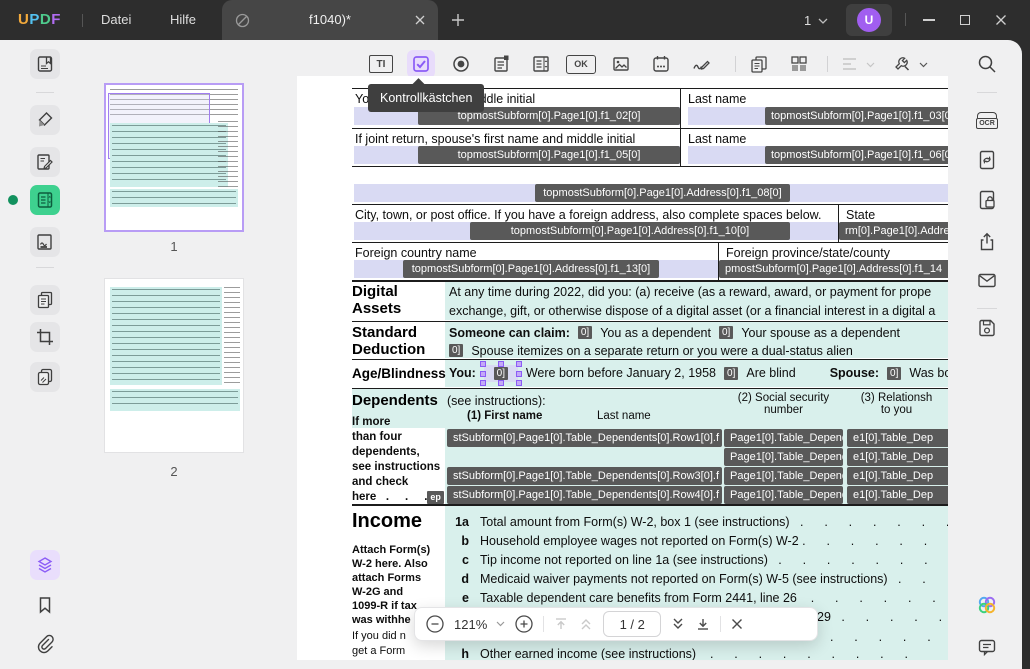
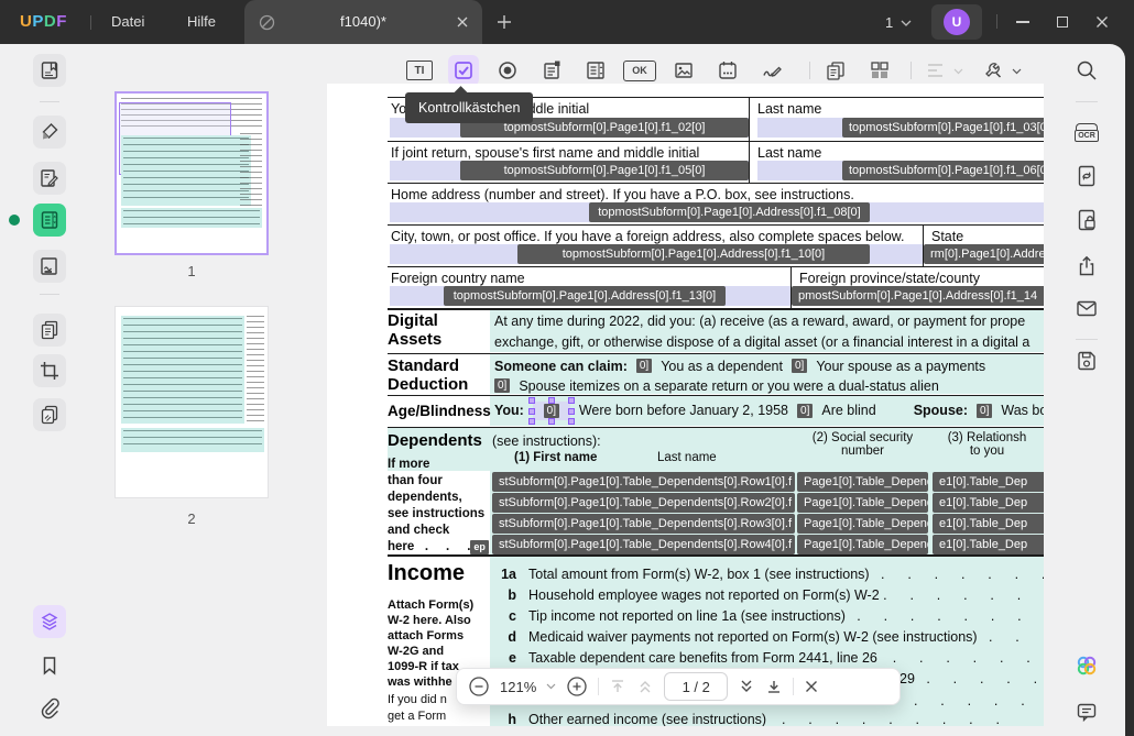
  UPDF
  Datei
  Hilfe
  f1040)*
  1
  U
  TI
  OK
  1
  2
  Last name
  topmostSubform[0].Page1[0].f1_02[0]
  topmostSubform[0].Page1[0].f1_03[0
  If joint return, spouse's first name and middle initial
  Last name
  topmostSubform[0].Page1[0].f1_05[0]
  topmostSubform[0].Page1[0].f1_06[0
+ Home address (number and street). If you have a P.O. box, see instructions.
  topmostSubform[0].Page1[0].Address[0].f1_08[0]
  City, town, or post office. If you have a foreign address, also complete spaces below.
  State
  topmostSubform[0].Page1[0].Address[0].f1_10[0]
  rm[0].Page1[0].Addre
  Foreign country name
  Foreign province/state/county
  topmostSubform[0].Page1[0].Address[0].f1_13[0]
  pmostSubform[0].Page1[0].Address[0].f1_14
  Digital
  Assets
  At any time during 2022, did you: (a) receive (as a reward, award, or payment for prope
  exchange, gift, or otherwise dispose of a digital asset (or a financial interest in a digital a
  Standard
  Deduction
  Someone can claim:
  0]
  You as a dependent
  0]
- Your spouse as a dependent
+ Your spouse as a payments
  0]
  Spouse itemizes on a separate return or you were a dual-status alien
  Age/Blindness
  You:
  0]
  Were born before January 2, 1958
  0]
  Are blind
  Spouse:
  0]
  Was bo
  Dependents
  (see instructions):
  (1) First name
  Last name
  (2) Social security
  number
  (3) Relationsh
  to you
  stSubform[0].Page1[0].Table_Dependents[0].Row1[0].f
  Page1[0].Table_Depen
  e1[0].Table_Dep
+ stSubform[0].Page1[0].Table_Dependents[0].Row2[0].f
  Page1[0].Table_Depen
  e1[0].Table_Dep
  stSubform[0].Page1[0].Table_Dependents[0].Row3[0].f
  Page1[0].Table_Depen
  e1[0].Table_Dep
  stSubform[0].Page1[0].Table_Dependents[0].Row4[0].f
  Page1[0].Table_Depen
  e1[0].Table_Dep
  If more
  than four
  dependents,
  see instructions
  and check
  here . . . ep
  Income
  Attach Form(s)
  W-2 here. Also
  attach Forms
  W-2G and
  1099-R if tax
  was withhe
  If you did n
  get a Form
  1a
  Total amount from Form(s) W-2, box 1 (see instructions) . . . . . . .
  b
  Household employee wages not reported on Form(s) W-2 . . . . . .
  c
  Tip income not reported on line 1a (see instructions) . . . . . . .
  d
- Medicaid waiver payments not reported on Form(s) W-5 (see instructions) . .
+ Medicaid waiver payments not reported on Form(s) W-2 (see instructions) . .
  e
  Taxable dependent care benefits from Form 2441, line 26 . . . . . .
  29 . . . . .
  . . . . .
  h
  Other earned income (see instructions) . . . . . . . . .
  Kontrollkästchen
  121%
  1 / 2
